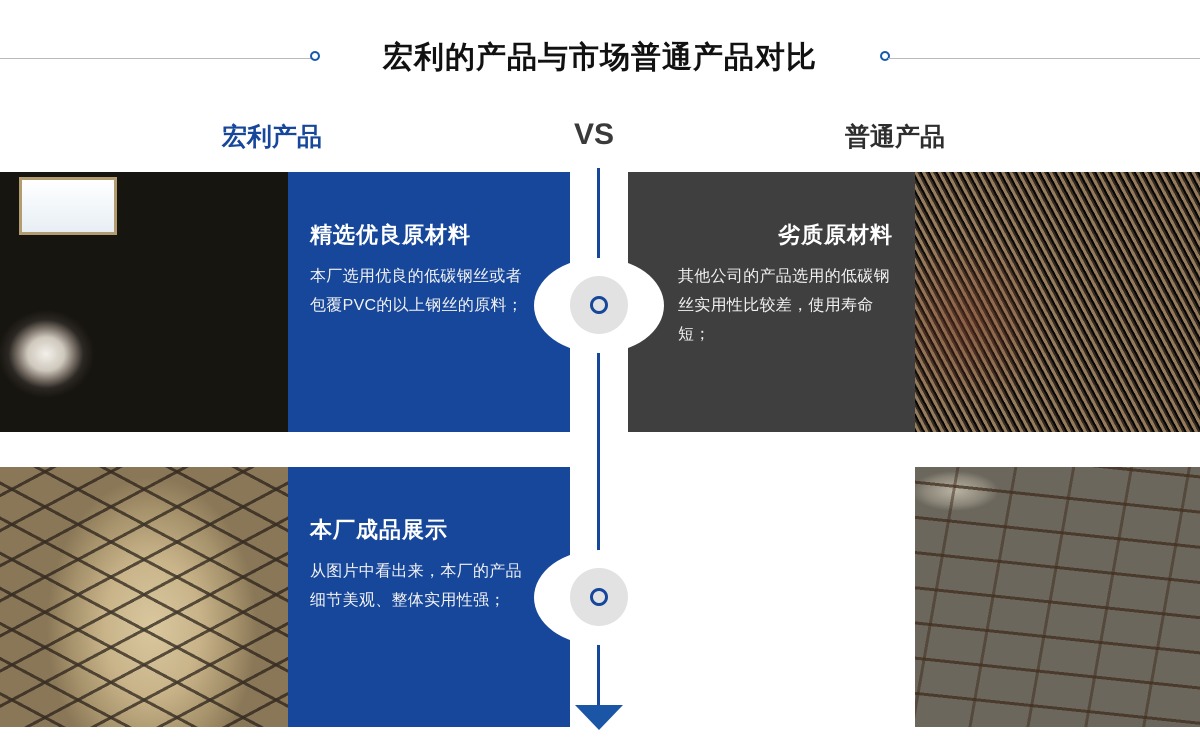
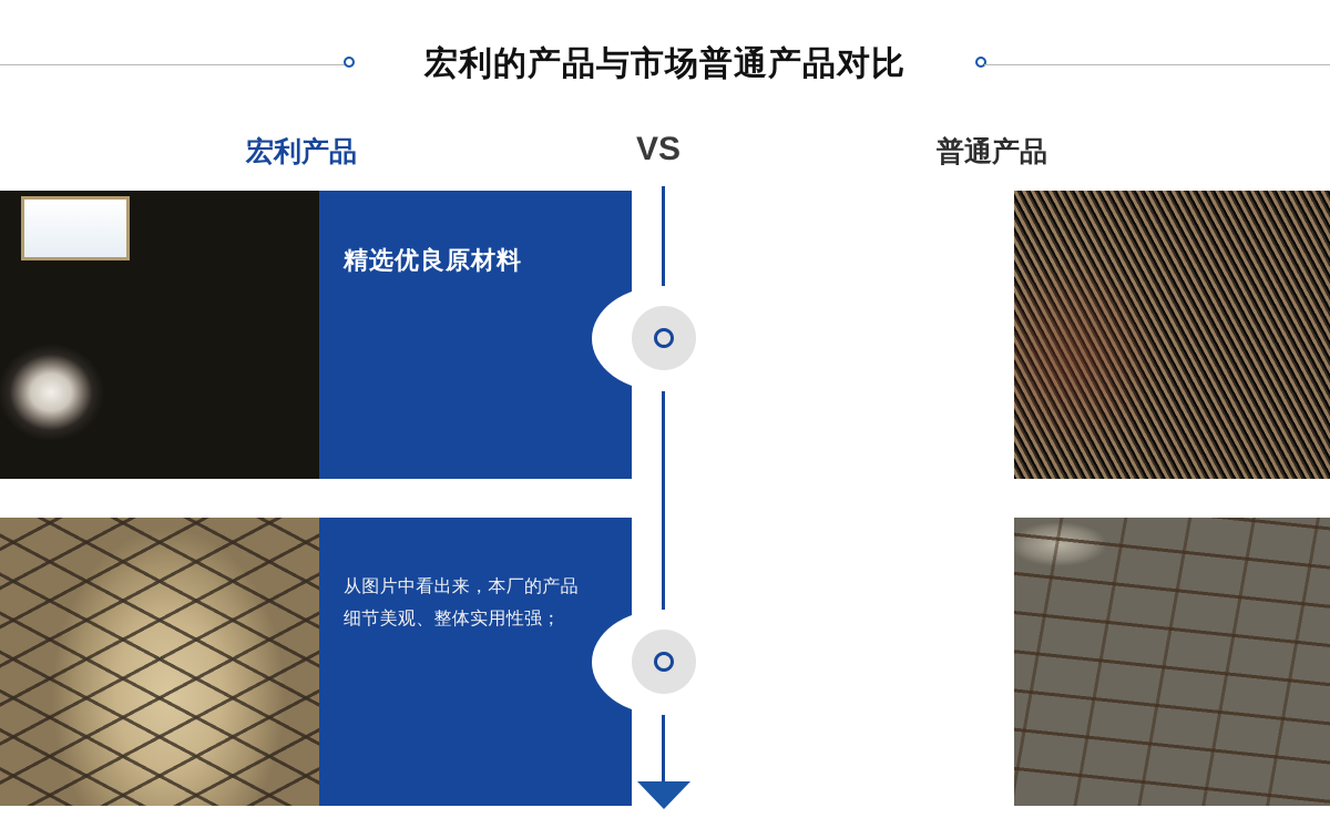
  宏利的产品与市场普通产品对比
  宏利产品
  VS
  普通产品
  精选优良原材料
- 本厂选用优良的低碳钢丝或者包覆PVC的以上钢丝的原料；
- 劣质原材料
- 其他公司的产品选用的低碳钢丝实用性比较差，使用寿命短；
- 本厂成品展示
  从图片中看出来，本厂的产品细节美观、整体实用性强；
